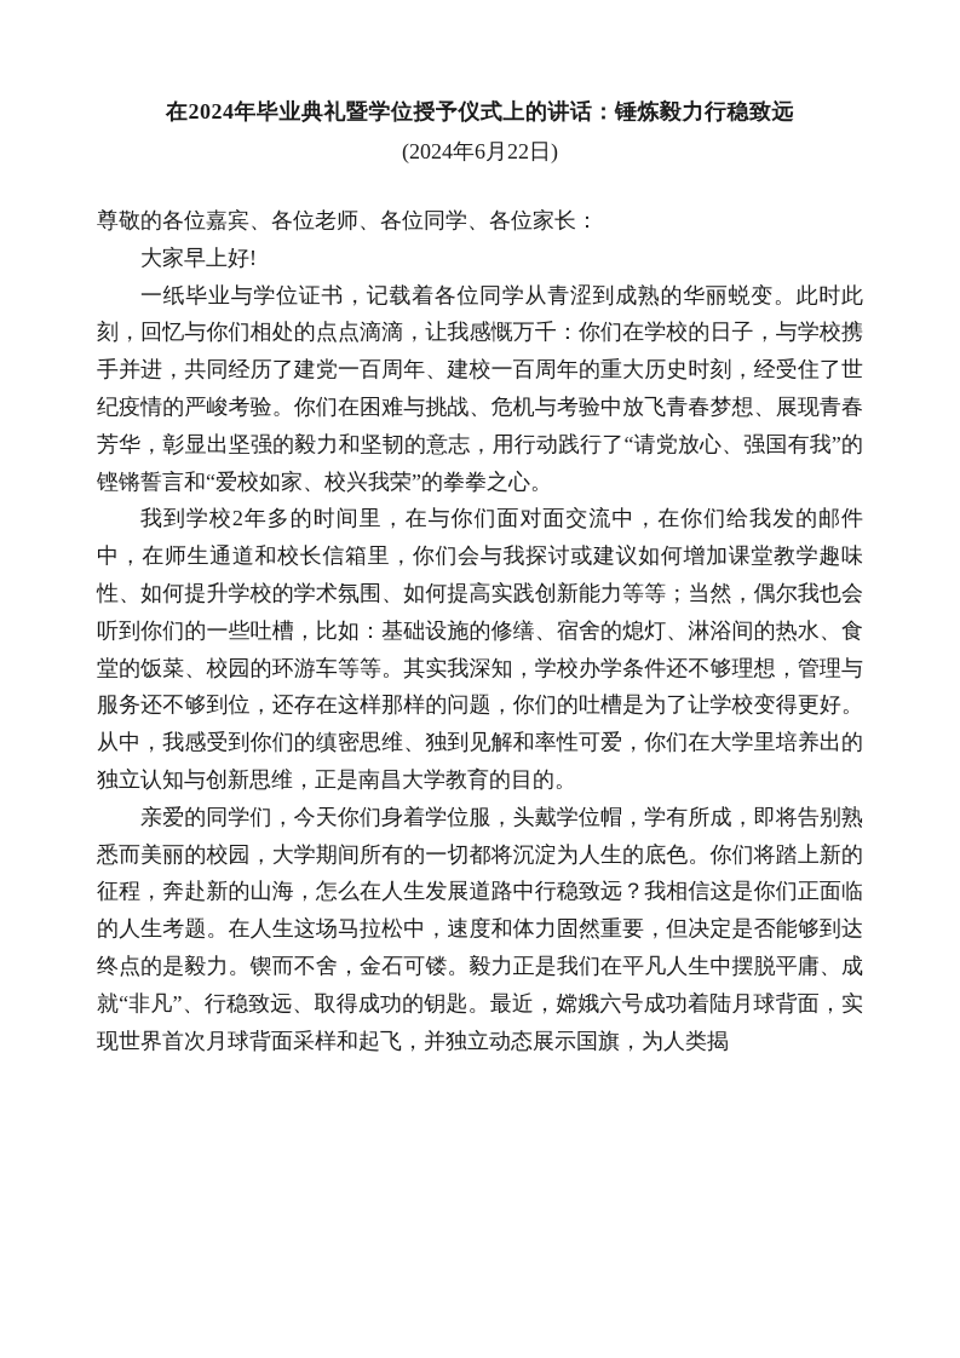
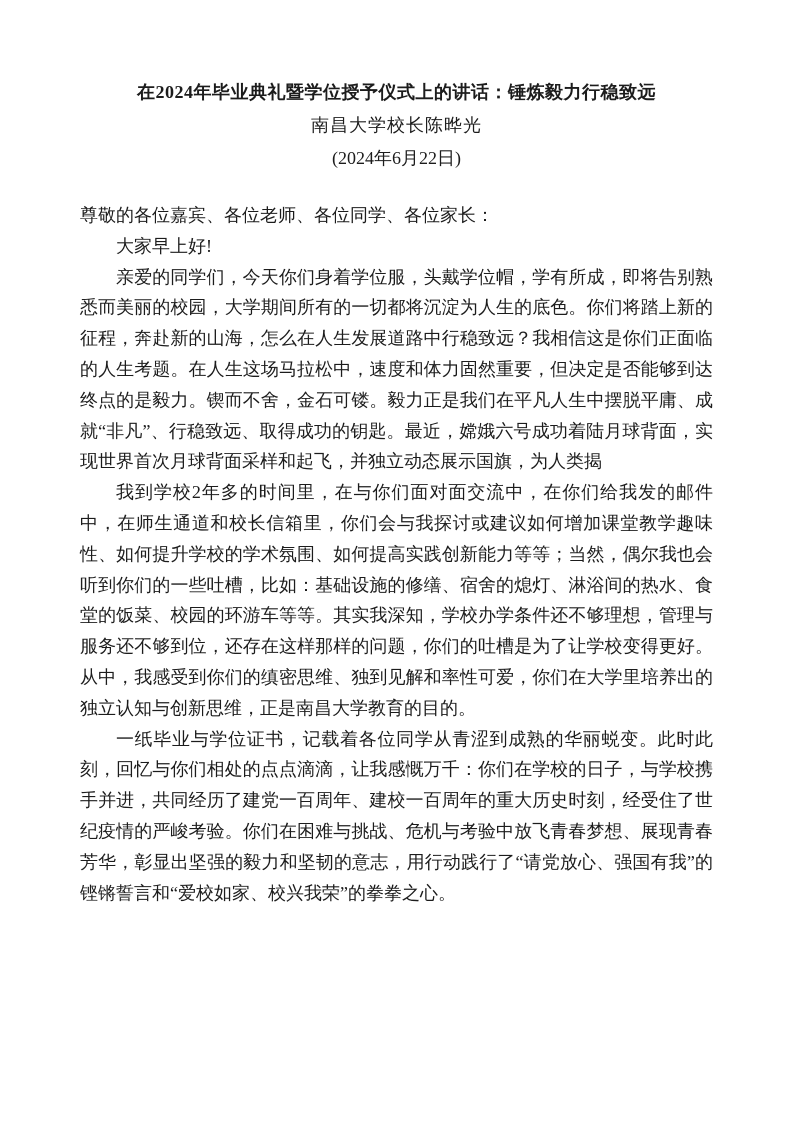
  在2024年毕业典礼暨学位授予仪式上的讲话：锤炼毅力行稳致远
+ 南昌大学校长陈晔光
  (2024年6月22日)
  尊敬的各位嘉宾、各位老师、各位同学、各位家长：
  大家早上好!
- 一纸毕业与学位证书，记载着各位同学从青涩到成熟的华丽蜕变。此时此刻，回忆与你们相处的点点滴滴，让我感慨万千：你们在学校的日子，与学校携手并进，共同经历了建党一百周年、建校一百周年的重大历史时刻，经受住了世纪疫情的严峻考验。你们在困难与挑战、危机与考验中放飞青春梦想、展现青春芳华，彰显出坚强的毅力和坚韧的意志，用行动践行了“请党放心、强国有我”的铿锵誓言和“爱校如家、校兴我荣”的拳拳之心。
+ 亲爱的同学们，今天你们身着学位服，头戴学位帽，学有所成，即将告别熟悉而美丽的校园，大学期间所有的一切都将沉淀为人生的底色。你们将踏上新的征程，奔赴新的山海，怎么在人生发展道路中行稳致远？我相信这是你们正面临的人生考题。在人生这场马拉松中，速度和体力固然重要，但决定是否能够到达终点的是毅力。锲而不舍，金石可镂。毅力正是我们在平凡人生中摆脱平庸、成就“非凡”、行稳致远、取得成功的钥匙。最近，嫦娥六号成功着陆月球背面，实现世界首次月球背面采样和起飞，并独立动态展示国旗，为人类揭
  我到学校2年多的时间里，在与你们面对面交流中，在你们给我发的邮件中，在师生通道和校长信箱里，你们会与我探讨或建议如何增加课堂教学趣味性、如何提升学校的学术氛围、如何提高实践创新能力等等；当然，偶尔我也会听到你们的一些吐槽，比如：基础设施的修缮、宿舍的熄灯、淋浴间的热水、食堂的饭菜、校园的环游车等等。其实我深知，学校办学条件还不够理想，管理与服务还不够到位，还存在这样那样的问题，你们的吐槽是为了让学校变得更好。从中，我感受到你们的缜密思维、独到见解和率性可爱，你们在大学里培养出的独立认知与创新思维，正是南昌大学教育的目的。
- 亲爱的同学们，今天你们身着学位服，头戴学位帽，学有所成，即将告别熟悉而美丽的校园，大学期间所有的一切都将沉淀为人生的底色。你们将踏上新的征程，奔赴新的山海，怎么在人生发展道路中行稳致远？我相信这是你们正面临的人生考题。在人生这场马拉松中，速度和体力固然重要，但决定是否能够到达终点的是毅力。锲而不舍，金石可镂。毅力正是我们在平凡人生中摆脱平庸、成就“非凡”、行稳致远、取得成功的钥匙。最近，嫦娥六号成功着陆月球背面，实现世界首次月球背面采样和起飞，并独立动态展示国旗，为人类揭
+ 一纸毕业与学位证书，记载着各位同学从青涩到成熟的华丽蜕变。此时此刻，回忆与你们相处的点点滴滴，让我感慨万千：你们在学校的日子，与学校携手并进，共同经历了建党一百周年、建校一百周年的重大历史时刻，经受住了世纪疫情的严峻考验。你们在困难与挑战、危机与考验中放飞青春梦想、展现青春芳华，彰显出坚强的毅力和坚韧的意志，用行动践行了“请党放心、强国有我”的铿锵誓言和“爱校如家、校兴我荣”的拳拳之心。
